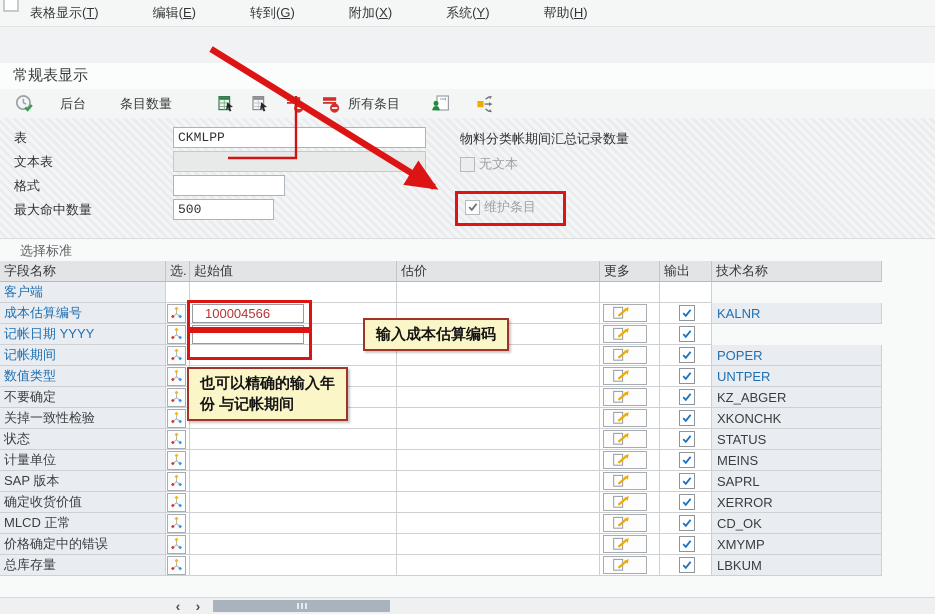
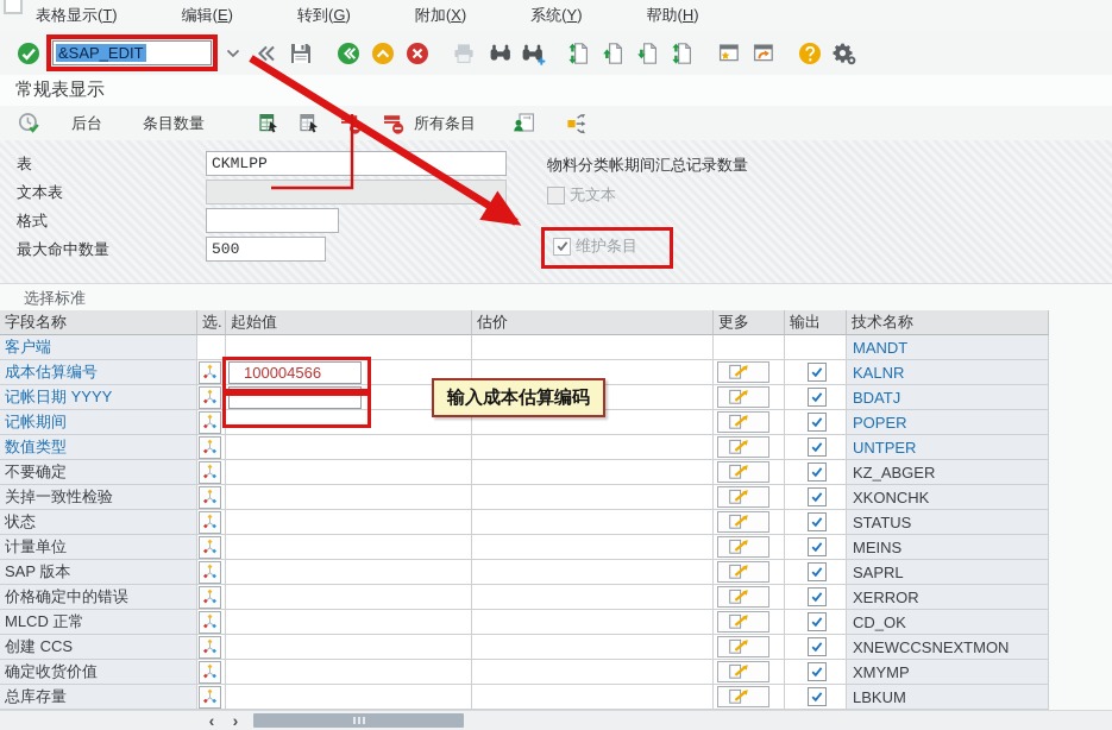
  表格显示(T)
  编辑(E)
  转到(G)
  附加(X)
  系统(Y)
  帮助(H)
+ &SAP_EDIT
  常规表显示
  后台
  条目数量
  所有条目
  表
  CKMLPP
  文本表
  格式
  最大命中数量
  500
  物料分类帐期间汇总记录数量
  无文本
  维护条目
  选择标准
  字段名称
  选.
  起始值
  估价
  更多
  输出
  技术名称
  客户端
+ MANDT
  成本估算编号
  100004566
  KALNR
  记帐日期 YYYY
+ BDATJ
  记帐期间
  POPER
  数值类型
  UNTPER
  不要确定
  KZ_ABGER
  关掉一致性检验
  XKONCHK
  状态
  STATUS
  计量单位
  MEINS
  SAP 版本
  SAPRL
- 确定收货价值
+ 价格确定中的错误
  XERROR
  MLCD 正常
  CD_OK
+ 创建 CCS
+ XNEWCCSNEXTMON
- 价格确定中的错误
+ 确定收货价值
  XMYMP
  总库存量
  LBKUM
  ‹
  ›
  输入成本估算编码
- 也可以精确的输入年
- 份 与记帐期间
